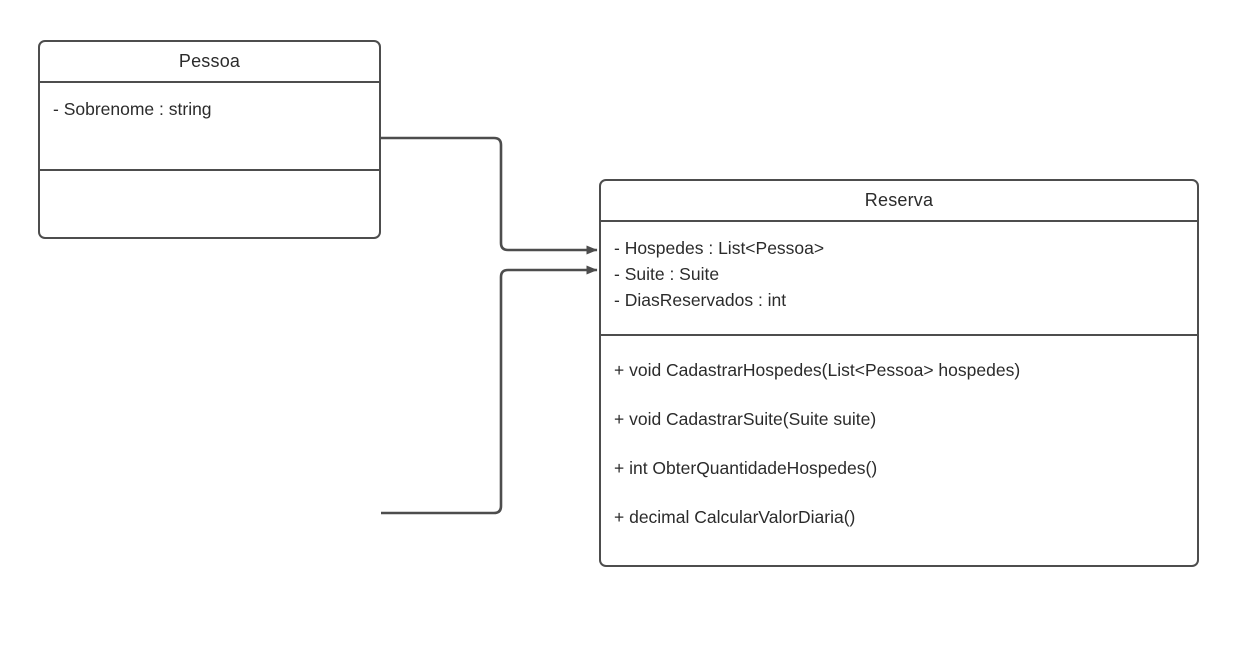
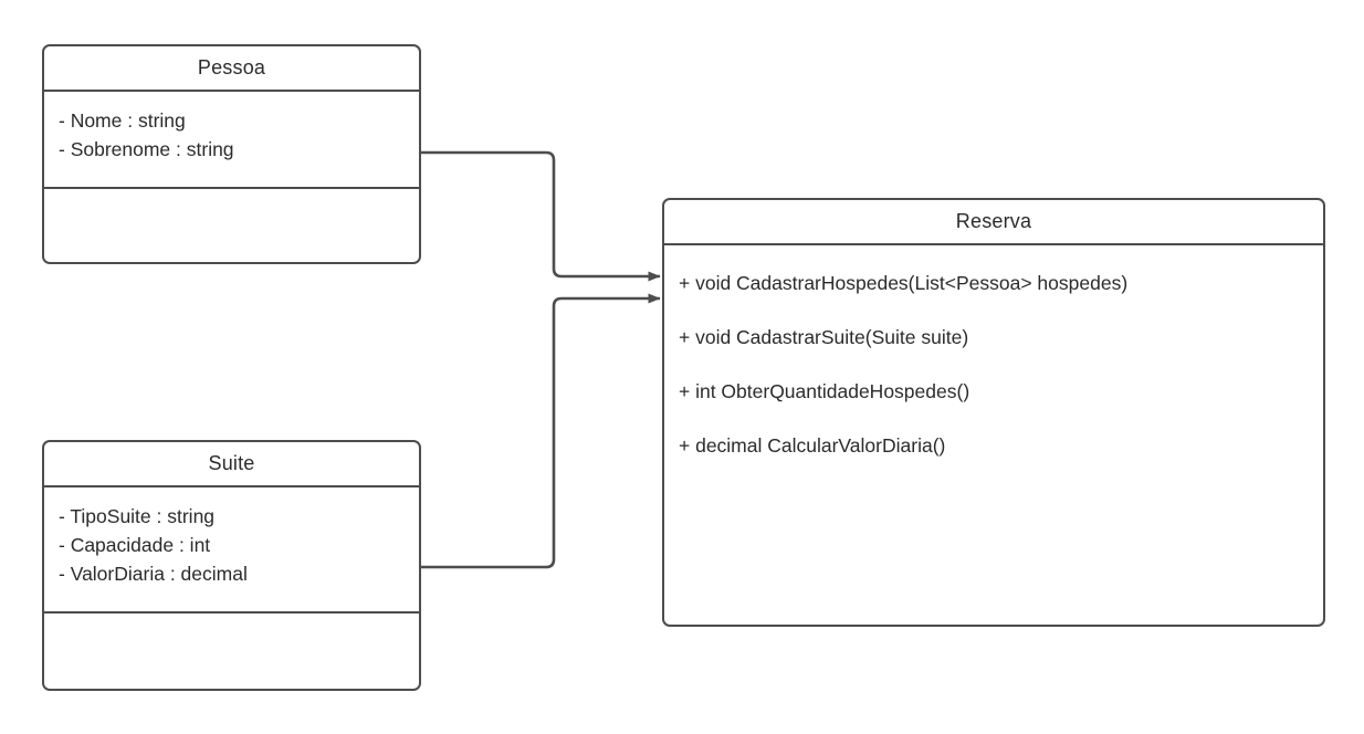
  Pessoa
+ - Nome : string
  - Sobrenome : string
+ Suite
+ - TipoSuite : string
+ - Capacidade : int
+ - ValorDiaria : decimal
  Reserva
- - Hospedes : List<Pessoa>
- - Suite : Suite
- - DiasReservados : int
  + void CadastrarHospedes(List<Pessoa> hospedes)
  + void CadastrarSuite(Suite suite)
  + int ObterQuantidadeHospedes()
  + decimal CalcularValorDiaria()
